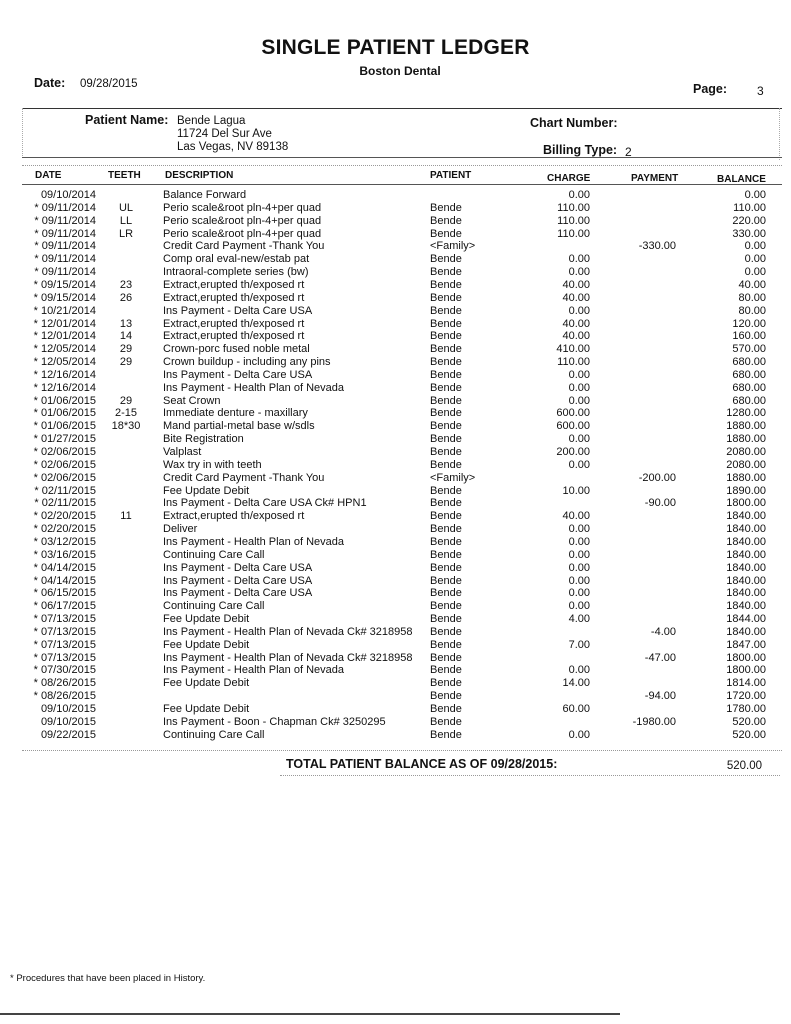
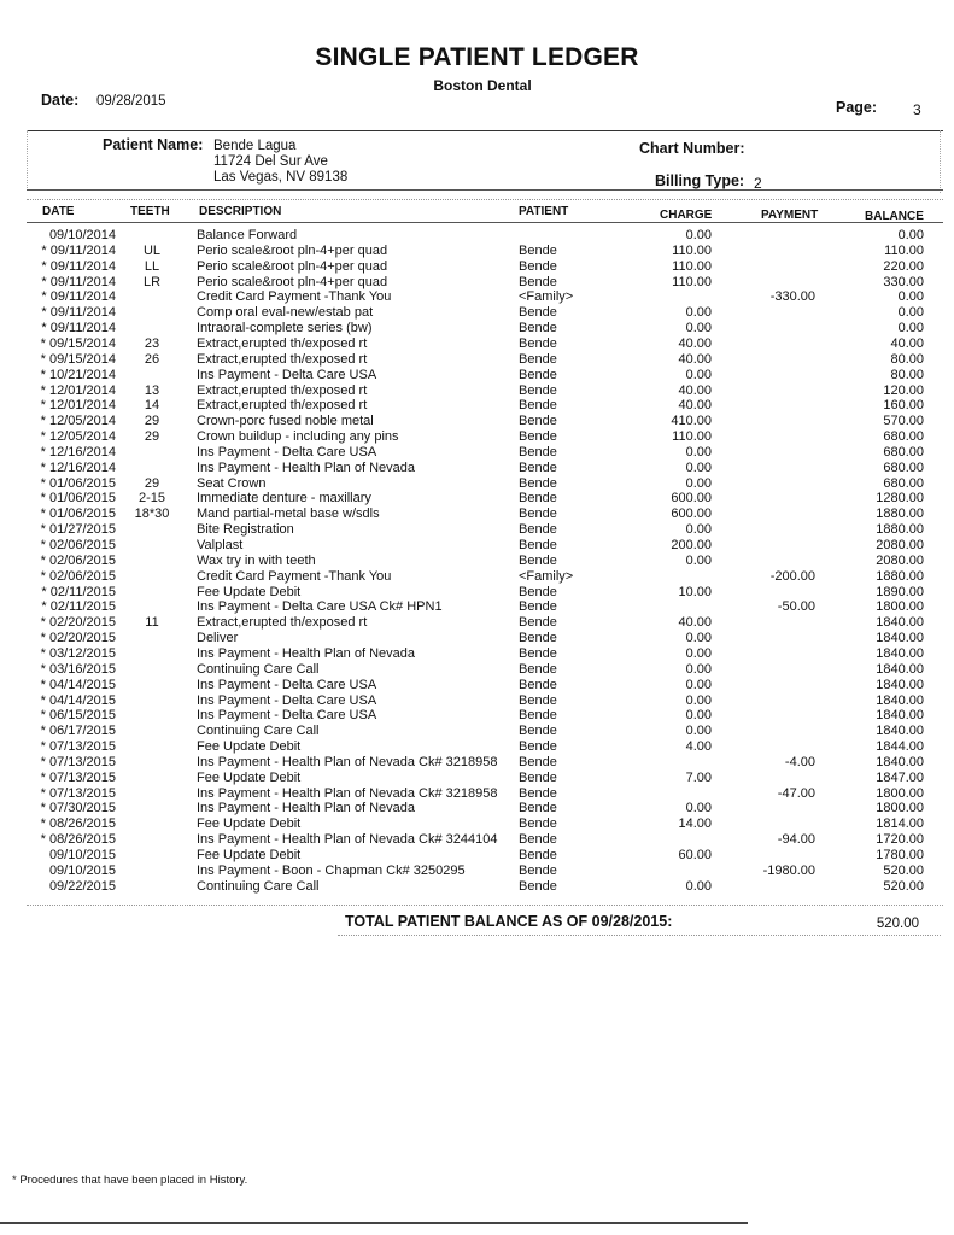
  SINGLE PATIENT LEDGER
  Boston Dental
  Date:
  09/28/2015
  Page:
  3
  Patient Name:
  Bende Lagua
  11724 Del Sur Ave
  Las Vegas, NV 89138
  Chart Number:
  Billing Type:
  2
  DATE
  TEETH
  DESCRIPTION
  PATIENT
  CHARGE
  PAYMENT
  BALANCE
  09/10/2014
  Balance Forward
  0.00
  0.00
  * 09/11/2014
  UL
  Perio scale&root pln-4+per quad
  Bende
  110.00
  110.00
  * 09/11/2014
  LL
  Perio scale&root pln-4+per quad
  Bende
  110.00
  220.00
  * 09/11/2014
  LR
  Perio scale&root pln-4+per quad
  Bende
  110.00
  330.00
  * 09/11/2014
  Credit Card Payment -Thank You
  <Family>
  -330.00
  0.00
  * 09/11/2014
  Comp oral eval-new/estab pat
  Bende
  0.00
  0.00
  * 09/11/2014
  Intraoral-complete series (bw)
  Bende
  0.00
  0.00
  * 09/15/2014
  23
  Extract,erupted th/exposed rt
  Bende
  40.00
  40.00
  * 09/15/2014
  26
  Extract,erupted th/exposed rt
  Bende
  40.00
  80.00
  * 10/21/2014
  Ins Payment - Delta Care USA
  Bende
  0.00
  80.00
  * 12/01/2014
  13
  Extract,erupted th/exposed rt
  Bende
  40.00
  120.00
  * 12/01/2014
  14
  Extract,erupted th/exposed rt
  Bende
  40.00
  160.00
  * 12/05/2014
  29
  Crown-porc fused noble metal
  Bende
  410.00
  570.00
  * 12/05/2014
  29
  Crown buildup - including any pins
  Bende
  110.00
  680.00
  * 12/16/2014
  Ins Payment - Delta Care USA
  Bende
  0.00
  680.00
  * 12/16/2014
  Ins Payment - Health Plan of Nevada
  Bende
  0.00
  680.00
  * 01/06/2015
  29
  Seat Crown
  Bende
  0.00
  680.00
  * 01/06/2015
  2-15
  Immediate denture - maxillary
  Bende
  600.00
  1280.00
  * 01/06/2015
  18*30
  Mand partial-metal base w/sdls
  Bende
  600.00
  1880.00
  * 01/27/2015
  Bite Registration
  Bende
  0.00
  1880.00
  * 02/06/2015
  Valplast
  Bende
  200.00
  2080.00
  * 02/06/2015
  Wax try in with teeth
  Bende
  0.00
  2080.00
  * 02/06/2015
  Credit Card Payment -Thank You
  <Family>
  -200.00
  1880.00
  * 02/11/2015
  Fee Update Debit
  Bende
  10.00
  1890.00
  * 02/11/2015
  Ins Payment - Delta Care USA Ck# HPN1
  Bende
- -90.00
+ -50.00
  1800.00
  * 02/20/2015
  11
  Extract,erupted th/exposed rt
  Bende
  40.00
  1840.00
  * 02/20/2015
  Deliver
  Bende
  0.00
  1840.00
  * 03/12/2015
  Ins Payment - Health Plan of Nevada
  Bende
  0.00
  1840.00
  * 03/16/2015
  Continuing Care Call
  Bende
  0.00
  1840.00
  * 04/14/2015
  Ins Payment - Delta Care USA
  Bende
  0.00
  1840.00
  * 04/14/2015
  Ins Payment - Delta Care USA
  Bende
  0.00
  1840.00
  * 06/15/2015
  Ins Payment - Delta Care USA
  Bende
  0.00
  1840.00
  * 06/17/2015
  Continuing Care Call
  Bende
  0.00
  1840.00
  * 07/13/2015
  Fee Update Debit
  Bende
  4.00
  1844.00
  * 07/13/2015
  Ins Payment - Health Plan of Nevada Ck# 3218958
  Bende
  -4.00
  1840.00
  * 07/13/2015
  Fee Update Debit
  Bende
  7.00
  1847.00
  * 07/13/2015
  Ins Payment - Health Plan of Nevada Ck# 3218958
  Bende
  -47.00
  1800.00
  * 07/30/2015
  Ins Payment - Health Plan of Nevada
  Bende
  0.00
  1800.00
  * 08/26/2015
  Fee Update Debit
  Bende
  14.00
  1814.00
  * 08/26/2015
+ Ins Payment - Health Plan of Nevada Ck# 3244104
  Bende
  -94.00
  1720.00
  09/10/2015
  Fee Update Debit
  Bende
  60.00
  1780.00
  09/10/2015
  Ins Payment - Boon - Chapman Ck# 3250295
  Bende
  -1980.00
  520.00
  09/22/2015
  Continuing Care Call
  Bende
  0.00
  520.00
  TOTAL PATIENT BALANCE AS OF 09/28/2015:
  520.00
  * Procedures that have been placed in History.
